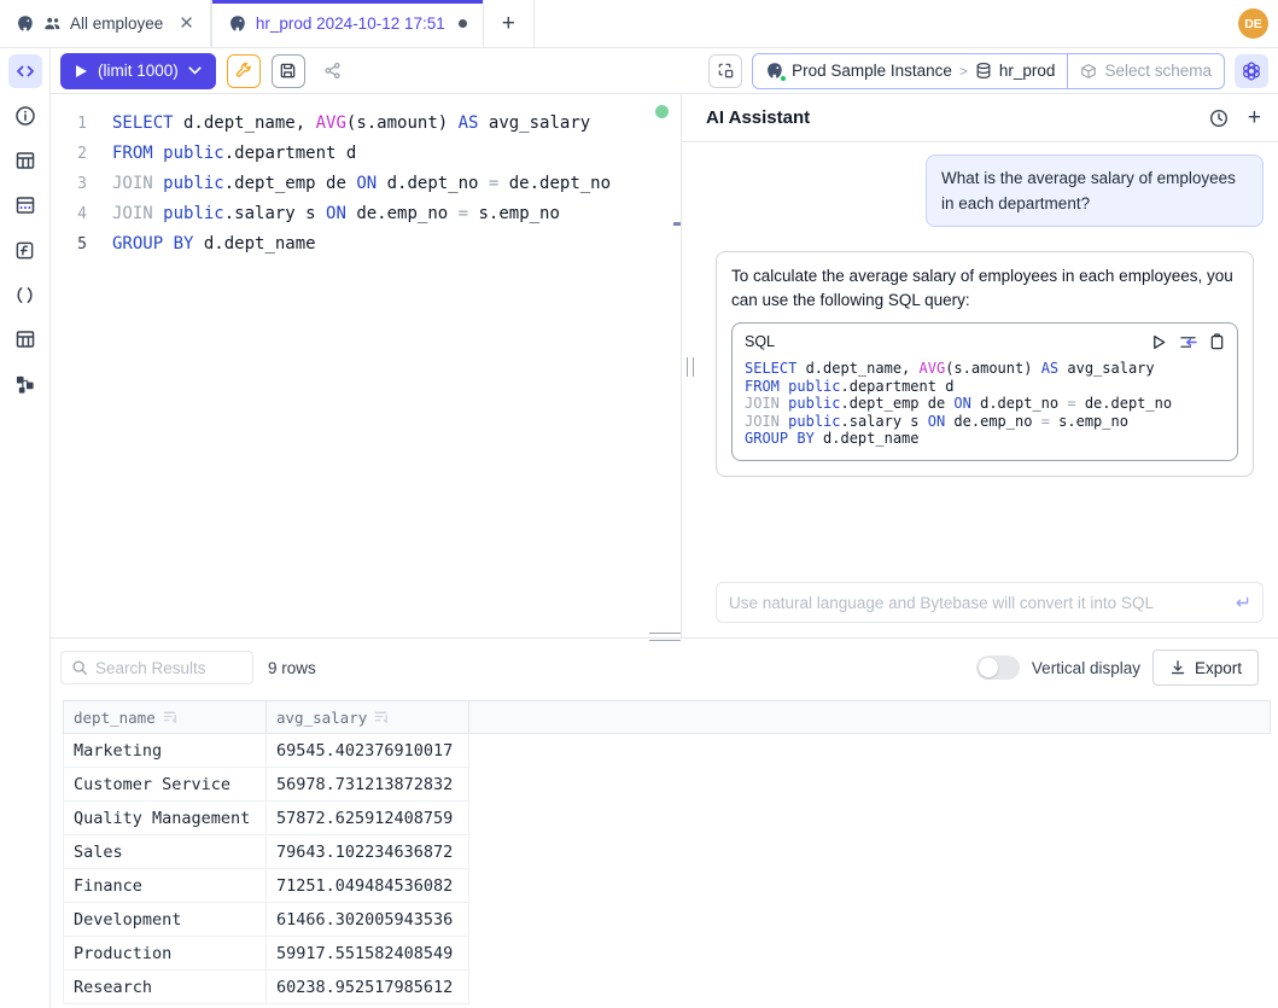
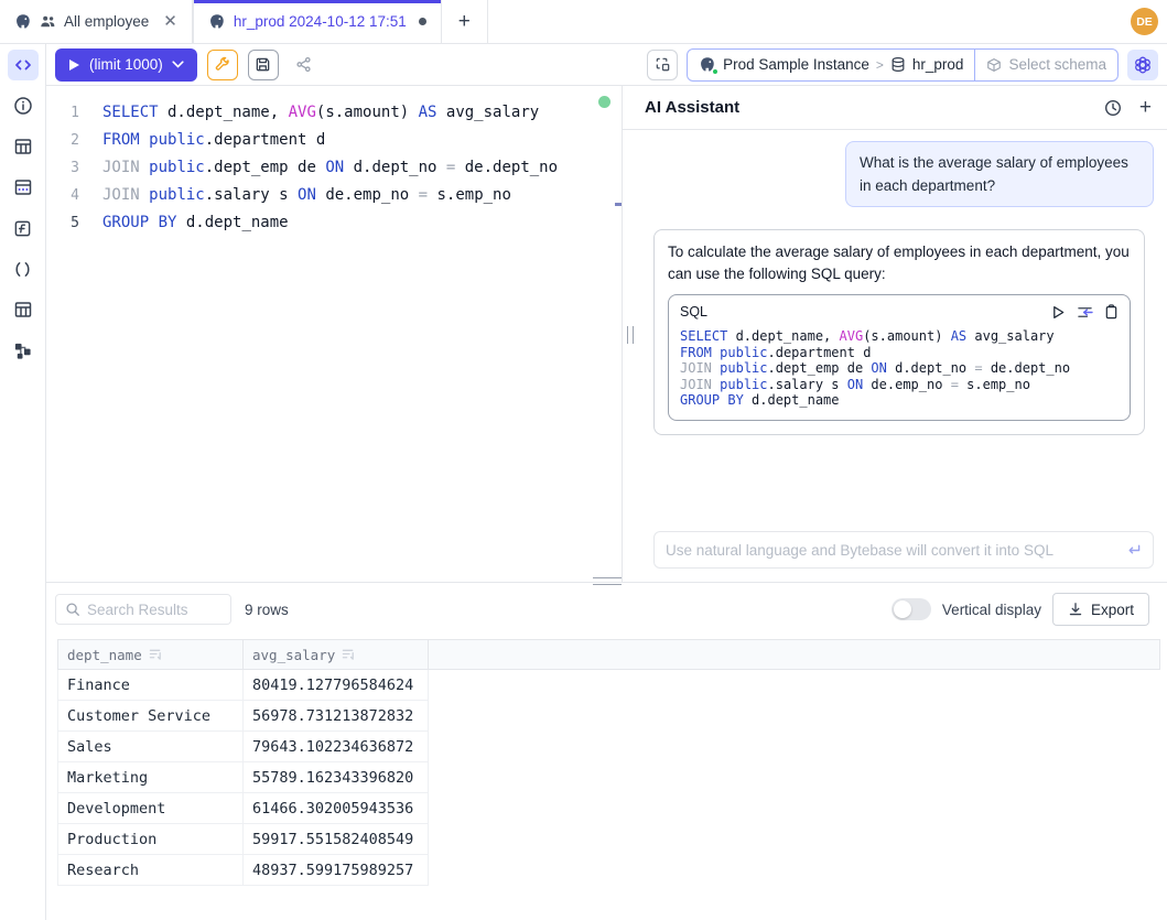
  All employee
  ✕
  hr_prod 2024-10-12 17:51
  +
  DE
  (limit 1000)
  Prod Sample Instance
  >
  hr_prod
  Select schema
  1 SELECT d.dept_name, AVG(s.amount) AS avg_salary
  2 FROM public.department d
  3 JOIN public.dept_emp de ON d.dept_no = de.dept_no
  4 JOIN public.salary s ON de.emp_no = s.emp_no
  5 GROUP BY d.dept_name
  AI Assistant
  +
  What is the average salary of employees in each department?
- To calculate the average salary of employees in each employees, you can use the following SQL query:
+ To calculate the average salary of employees in each department, you can use the following SQL query:
  SQL
  SELECT d.dept_name, AVG(s.amount) AS avg_salary
  FROM public.department d
  JOIN public.dept_emp de ON d.dept_no = de.dept_no
  JOIN public.salary s ON de.emp_no = s.emp_no
  GROUP BY d.dept_name
  Use natural language and Bytebase will convert it into SQL
  Search Results
  9 rows
  Vertical display
  Export
  dept_name
  avg_salary
- Marketing
+ Finance
- 69545.402376910017
+ 80419.127796584624
  Customer Service
  56978.731213872832
- Quality Management
- 57872.625912408759
  Sales
  79643.102234636872
- Finance
+ Marketing
- 71251.049484536082
+ 55789.162343396820
  Development
  61466.302005943536
  Production
  59917.551582408549
  Research
- 60238.952517985612
+ 48937.599175989257
